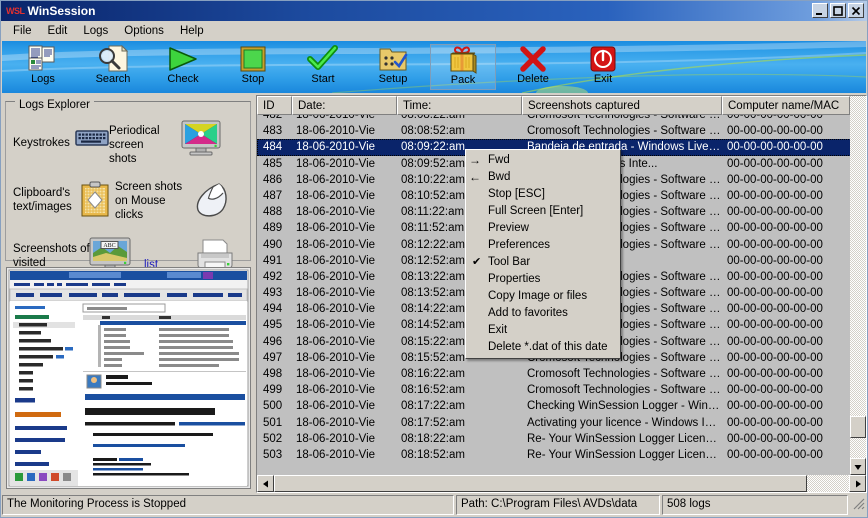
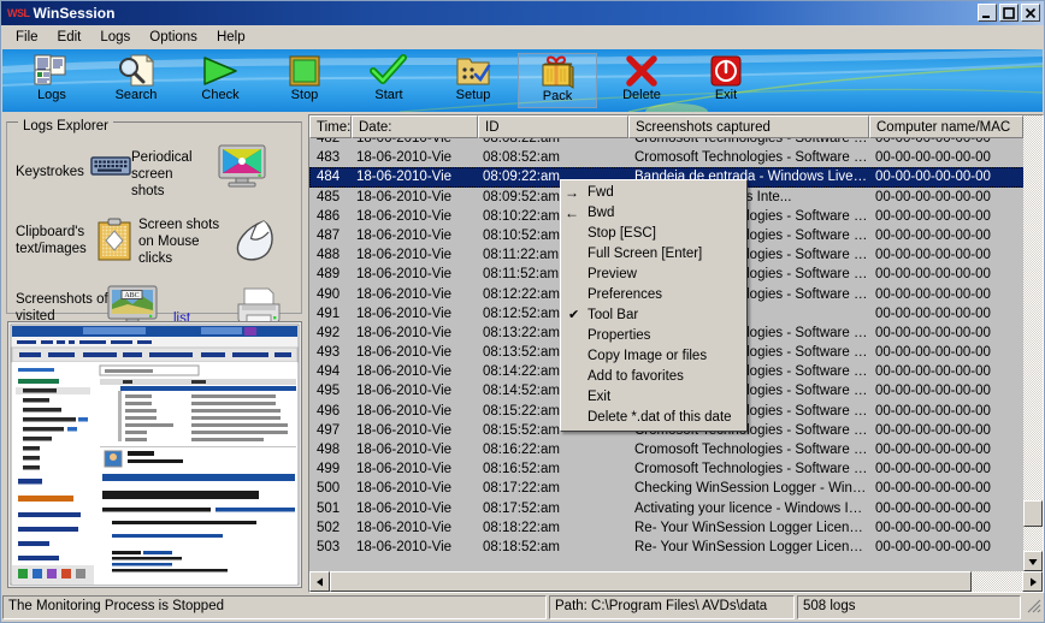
  WSL
  WinSession
  File
  Edit
  Logs
  Options
  Help
  Logs
  Search
  Check
  Stop
  Start
  Setup
  Pack
  Delete
  Exit
  Logs Explorer
  Keystrokes
  Periodical
  screen
  shots
  Clipboard's
  text/images
  Screen shots
  on Mouse
  clicks
  Screenshots of
  visited
  list
- ID
+ Time:
  Date:
- Time:
+ ID
  Screenshots captured
  Computer name/MAC
  482
  18-06-2010-Vie
  08:08:22:am
  Cromosoft Technologies - Software ke
  00-00-00-00-00-00
  483
  18-06-2010-Vie
  08:08:52:am
  Cromosoft Technologies - Software ke
  00-00-00-00-00-00
  484
  18-06-2010-Vie
  08:09:22:am
  Bandeja de entrada - Windows Live M
  00-00-00-00-00-00
  485
  18-06-2010-Vie
  08:09:52:am
  00-00-00-00-00-00
  486
  18-06-2010-Vie
  08:10:22:am
  00-00-00-00-00-00
  487
  18-06-2010-Vie
  08:10:52:am
  00-00-00-00-00-00
  488
  18-06-2010-Vie
  08:11:22:am
  00-00-00-00-00-00
  489
  18-06-2010-Vie
  08:11:52:am
  00-00-00-00-00-00
  490
  18-06-2010-Vie
  08:12:22:am
  00-00-00-00-00-00
  491
  18-06-2010-Vie
  08:12:52:am
  00-00-00-00-00-00
  492
  18-06-2010-Vie
  08:13:22:am
  00-00-00-00-00-00
  493
  18-06-2010-Vie
  08:13:52:am
  00-00-00-00-00-00
  494
  18-06-2010-Vie
  08:14:22:am
  00-00-00-00-00-00
  495
  18-06-2010-Vie
  08:14:52:am
  00-00-00-00-00-00
  496
  18-06-2010-Vie
  08:15:22:am
  00-00-00-00-00-00
  497
  18-06-2010-Vie
  08:15:52:am
  00-00-00-00-00-00
  498
  18-06-2010-Vie
  08:16:22:am
  Cromosoft Technologies - Software ke
  00-00-00-00-00-00
  499
  18-06-2010-Vie
  08:16:52:am
  Cromosoft Technologies - Software ke
  00-00-00-00-00-00
  500
  18-06-2010-Vie
  08:17:22:am
  Checking WinSession Logger - Windo
  00-00-00-00-00-00
  501
  18-06-2010-Vie
  08:17:52:am
  Activating your licence - Windows Inte
  00-00-00-00-00-00
  502
  18-06-2010-Vie
  08:18:22:am
  Re- Your WinSession Logger License
  00-00-00-00-00-00
  503
  18-06-2010-Vie
  08:18:52:am
  Re- Your WinSession Logger License
  00-00-00-00-00-00
  →
  Fwd
  ←
  Bwd
  Stop [ESC]
  Full Screen [Enter]
  Preview
  Preferences
  ✔
  Tool Bar
  Properties
  Copy Image or files
  Add to favorites
  Exit
  Delete *.dat of this date
  The Monitoring Process is Stopped
  Path: C:\Program Files\ AVDs\data
  508 logs
